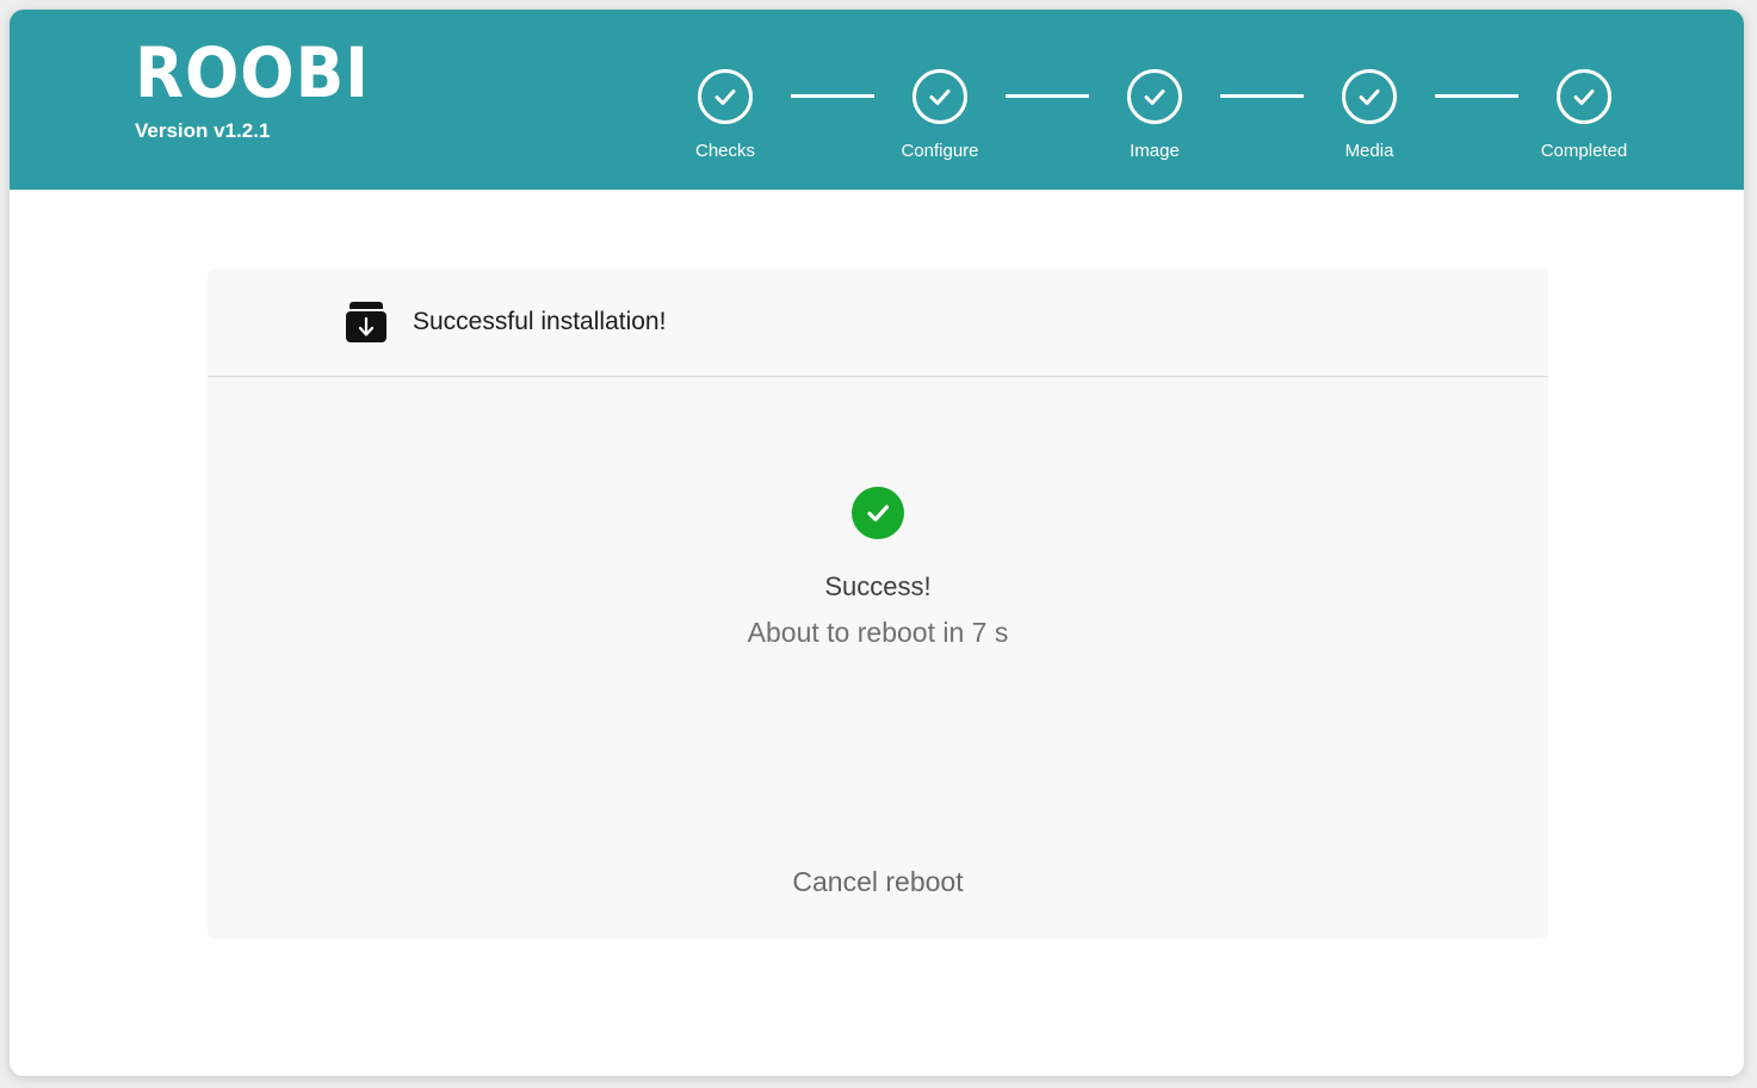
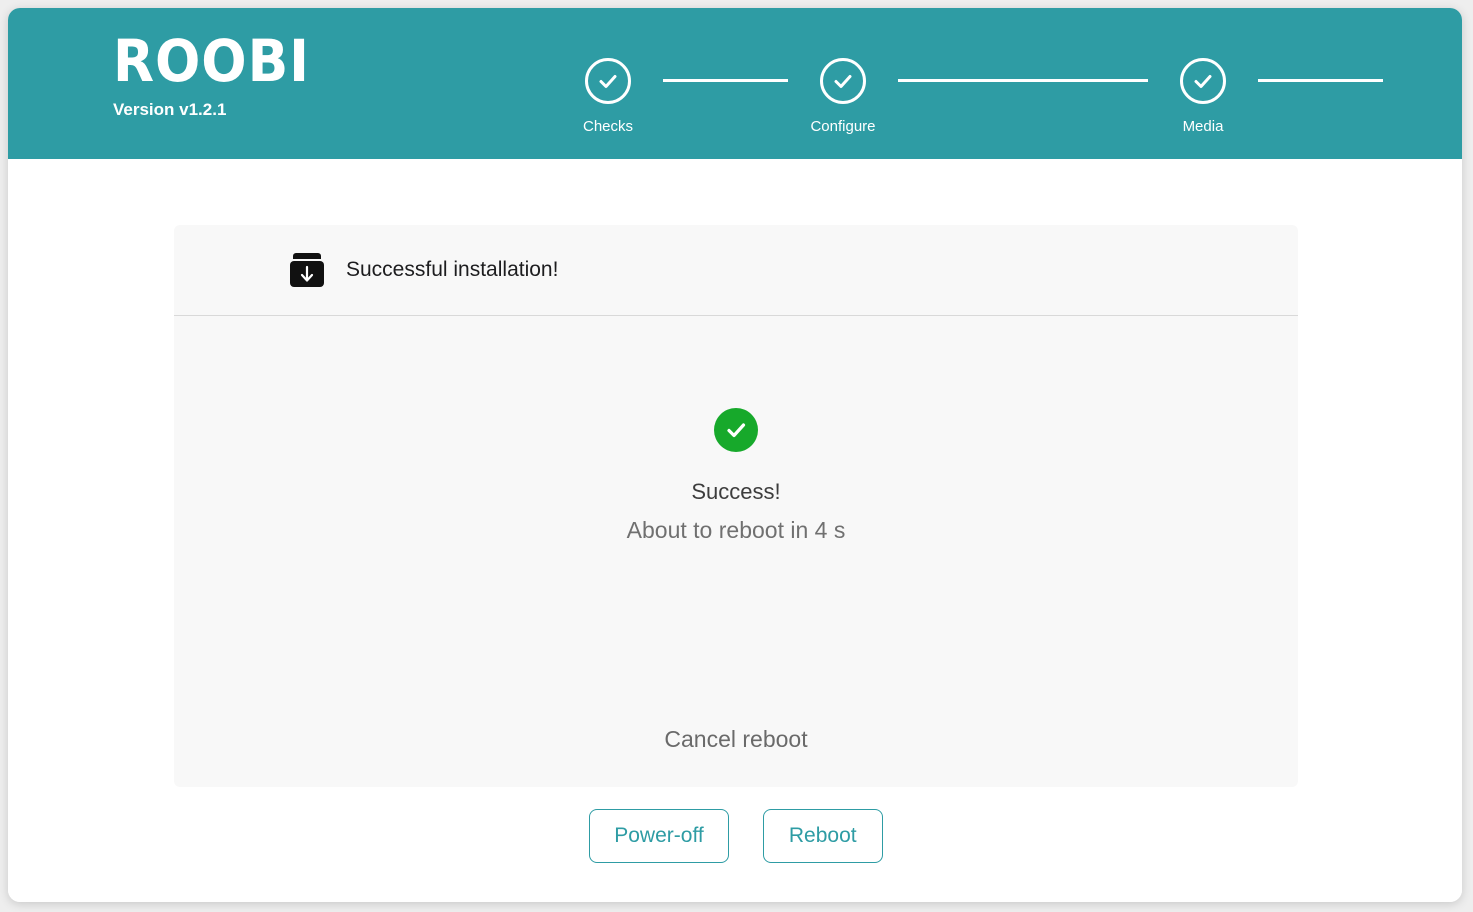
  ROOBI
  Version v1.2.1
  Checks
  Configure
- Image
  Media
- Completed
  Successful installation!
  Success!
- About to reboot in 7 s
+ About to reboot in 4 s
  Cancel reboot
+ Power-off
+ Reboot
